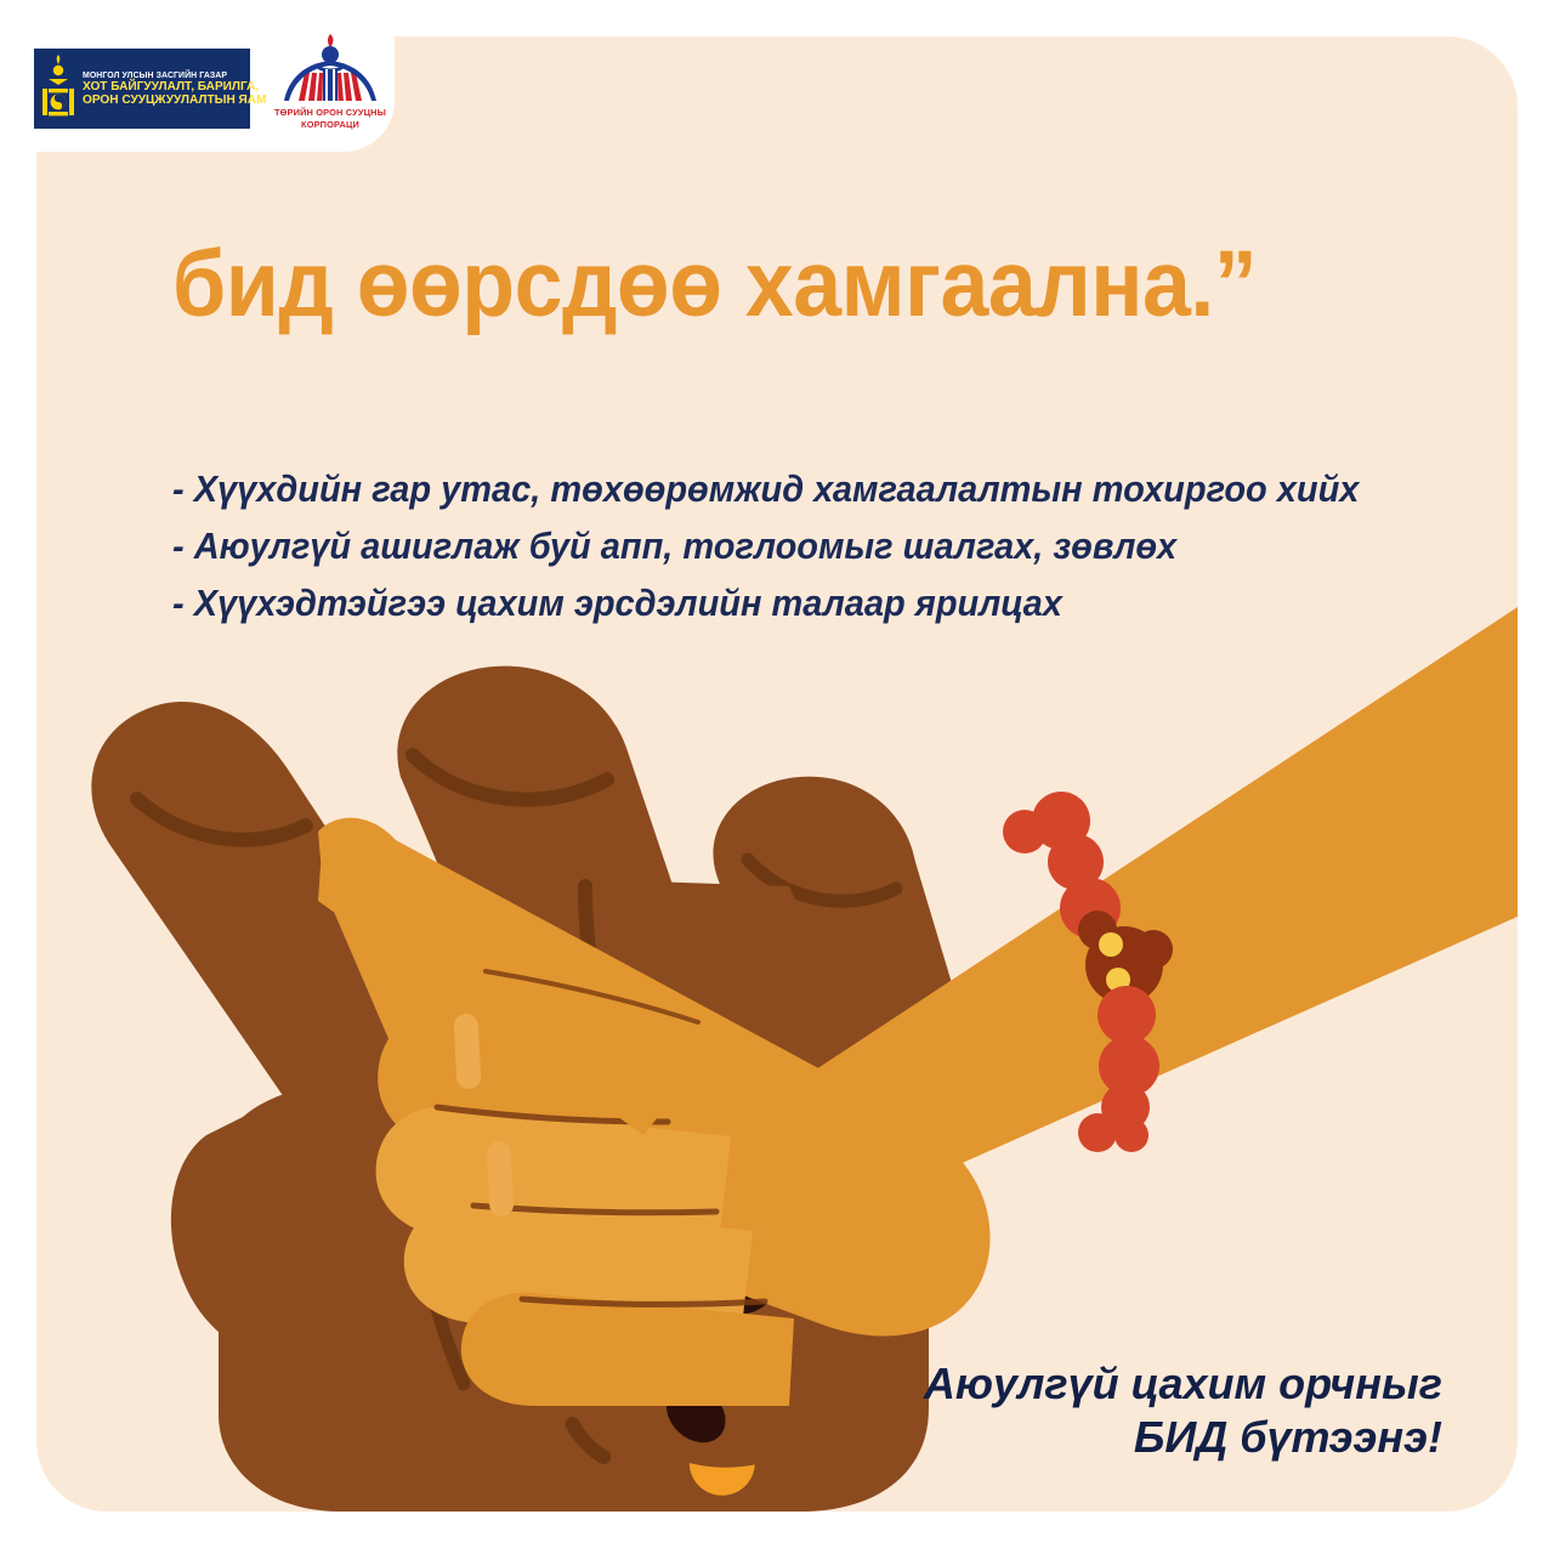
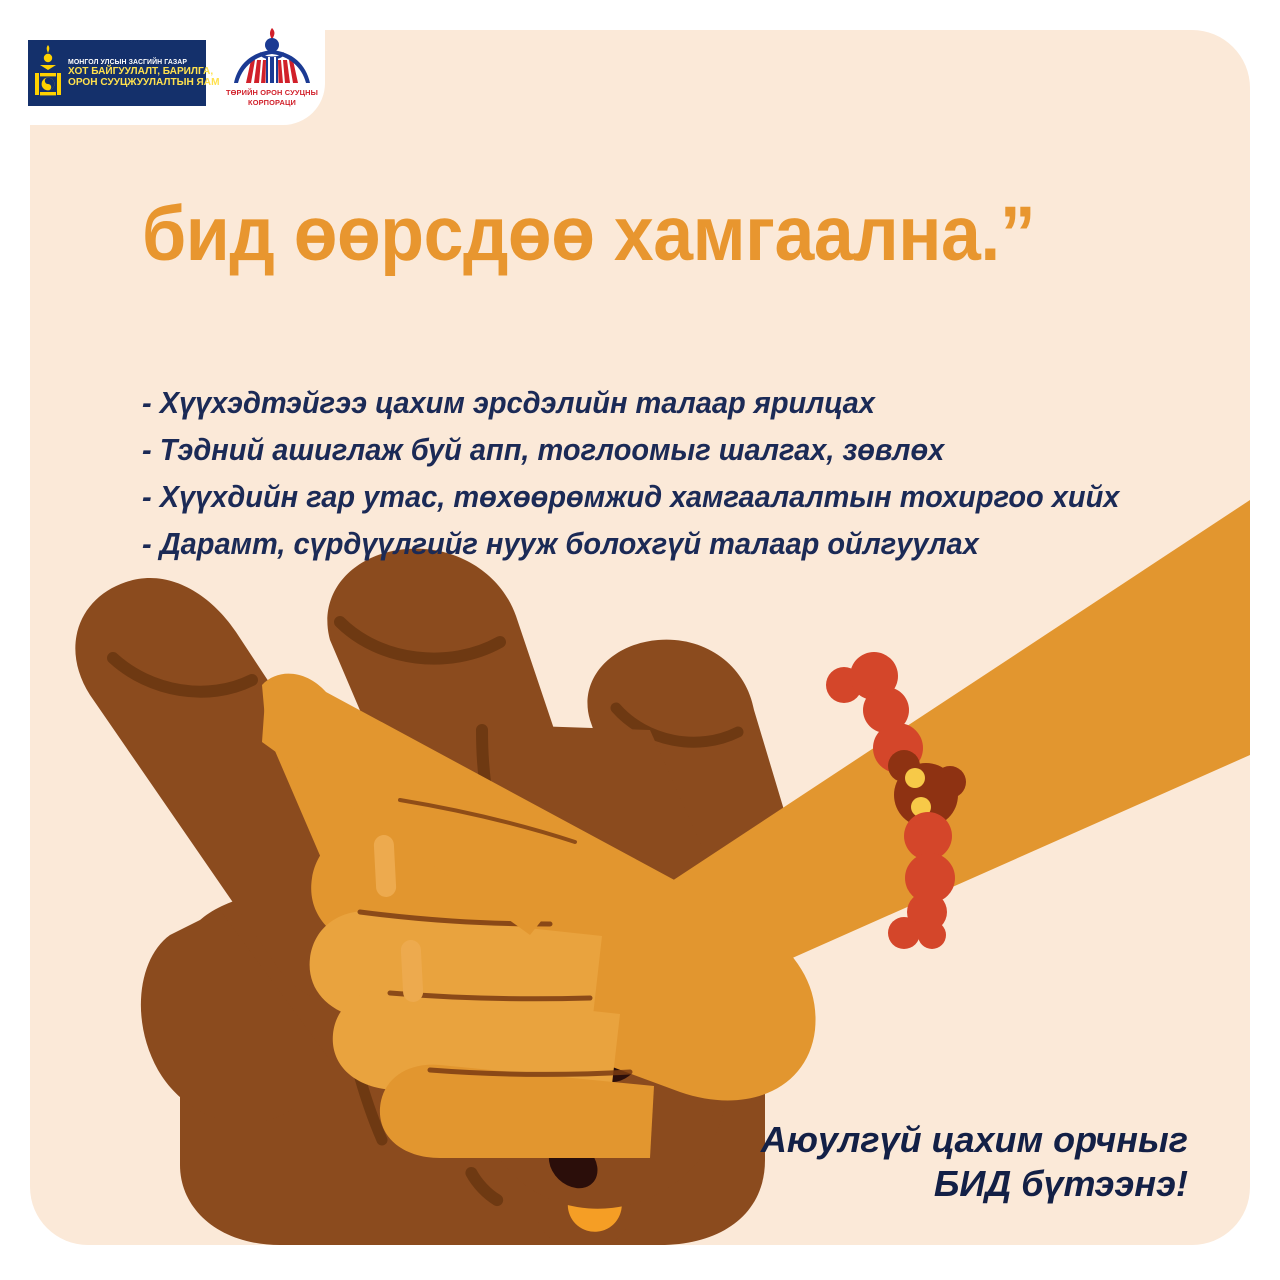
  бид өөрсдөө хамгаална.”
- - Хүүхдийн гар утас, төхөөрөмжид хамгаалалтын тохиргоо хийх
+ - Хүүхэдтэйгээ цахим эрсдэлийн талаар ярилцах
- - Аюулгүй ашиглаж буй апп, тоглоомыг шалгах, зөвлөх
+ - Тэдний ашиглаж буй апп, тоглоомыг шалгах, зөвлөх
- - Хүүхэдтэйгээ цахим эрсдэлийн талаар ярилцах
+ - Хүүхдийн гар утас, төхөөрөмжид хамгаалалтын тохиргоо хийх
+ - Дарамт, сүрдүүлгийг нууж болохгүй талаар ойлгуулах
  Аюулгүй цахим орчныг
  БИД бүтээнэ!
  МОНГОЛ УЛСЫН ЗАСГИЙН ГАЗАР
  ХОТ БАЙГУУЛАЛТ, БАРИЛГА,
  ОРОН СУУЦЖУУЛАЛТЫН ЯАМ
  ТӨРИЙН ОРОН СУУЦНЫ
  КОРПОРАЦИ
